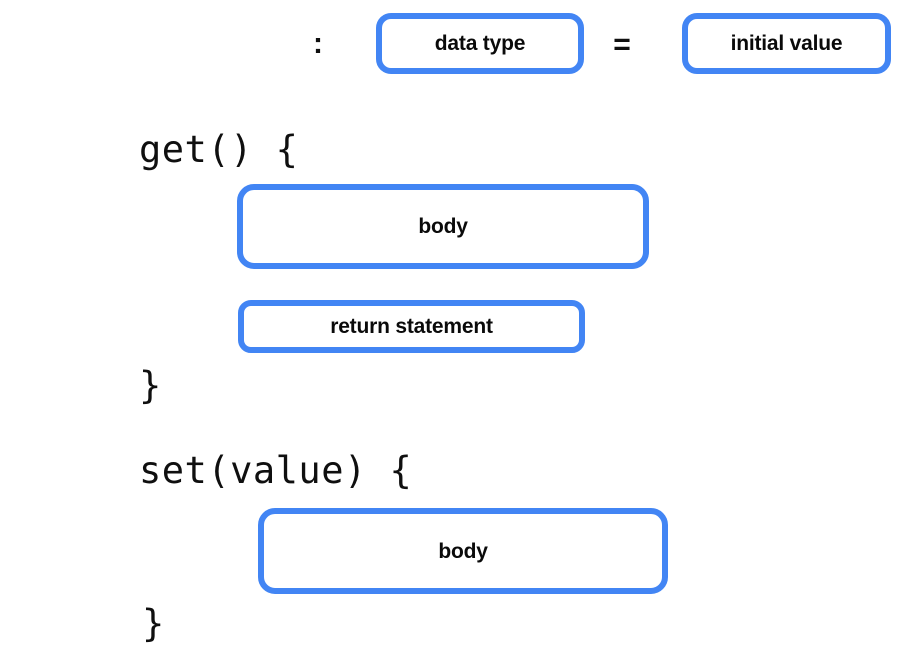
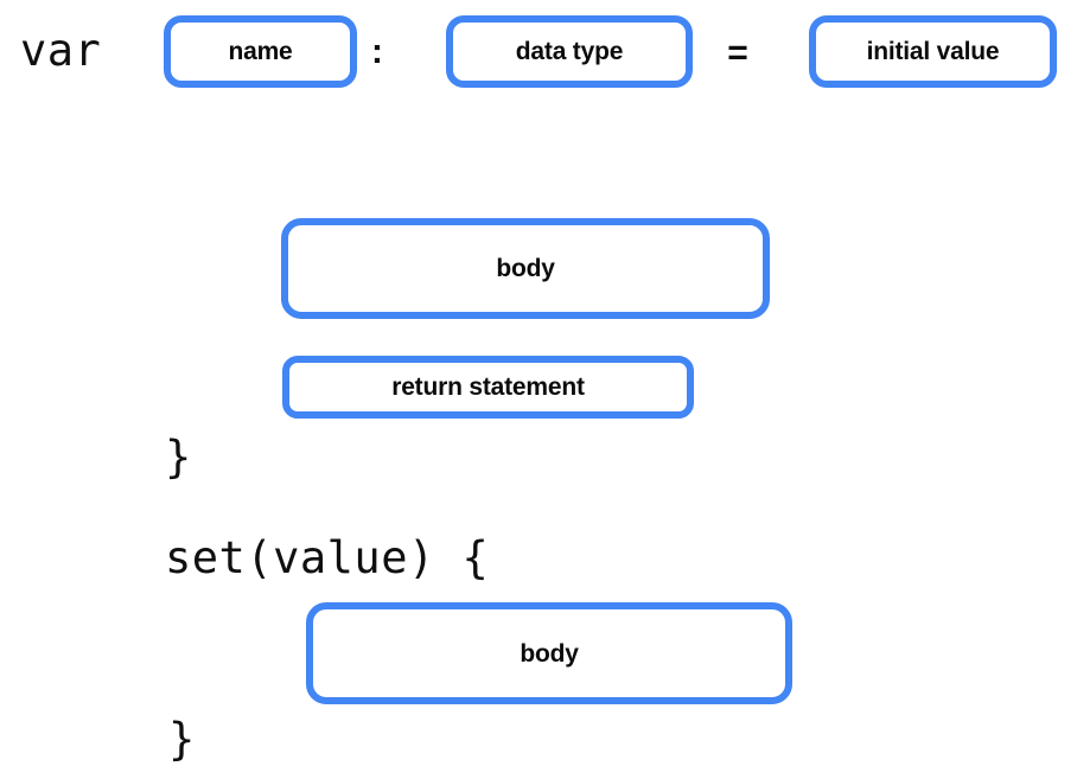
+ var
+ name
  :
  data type
  =
  initial value
- get() {
  body
  return statement
  }
  set(value) {
  body
  }
